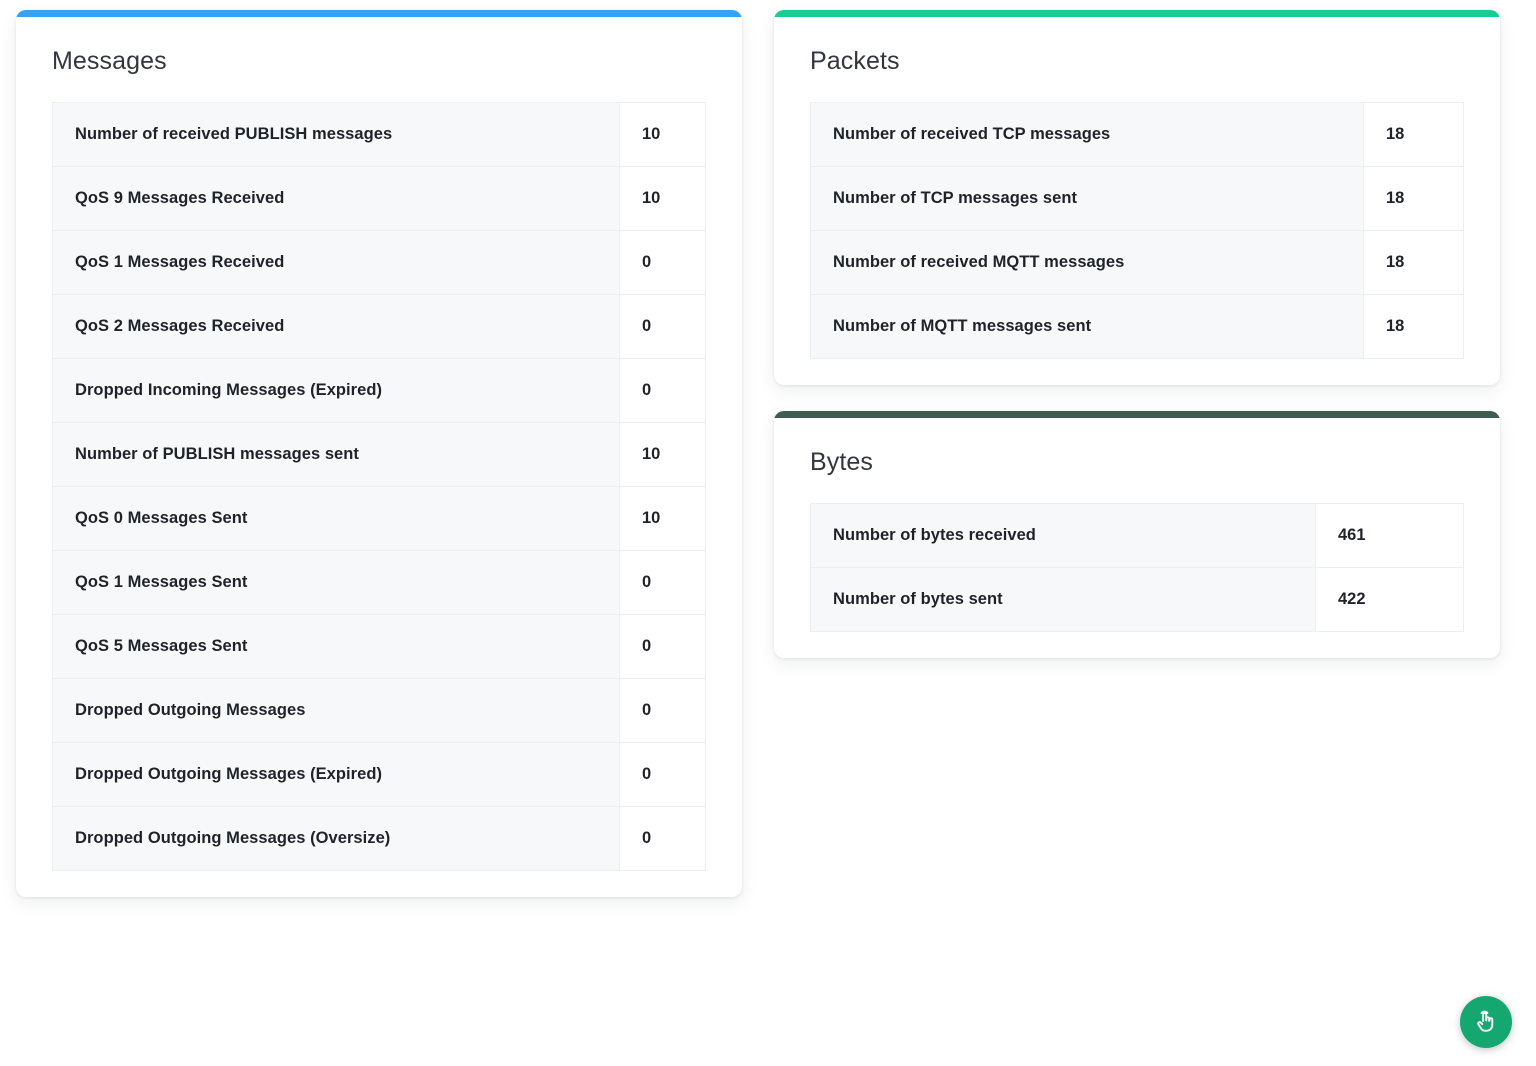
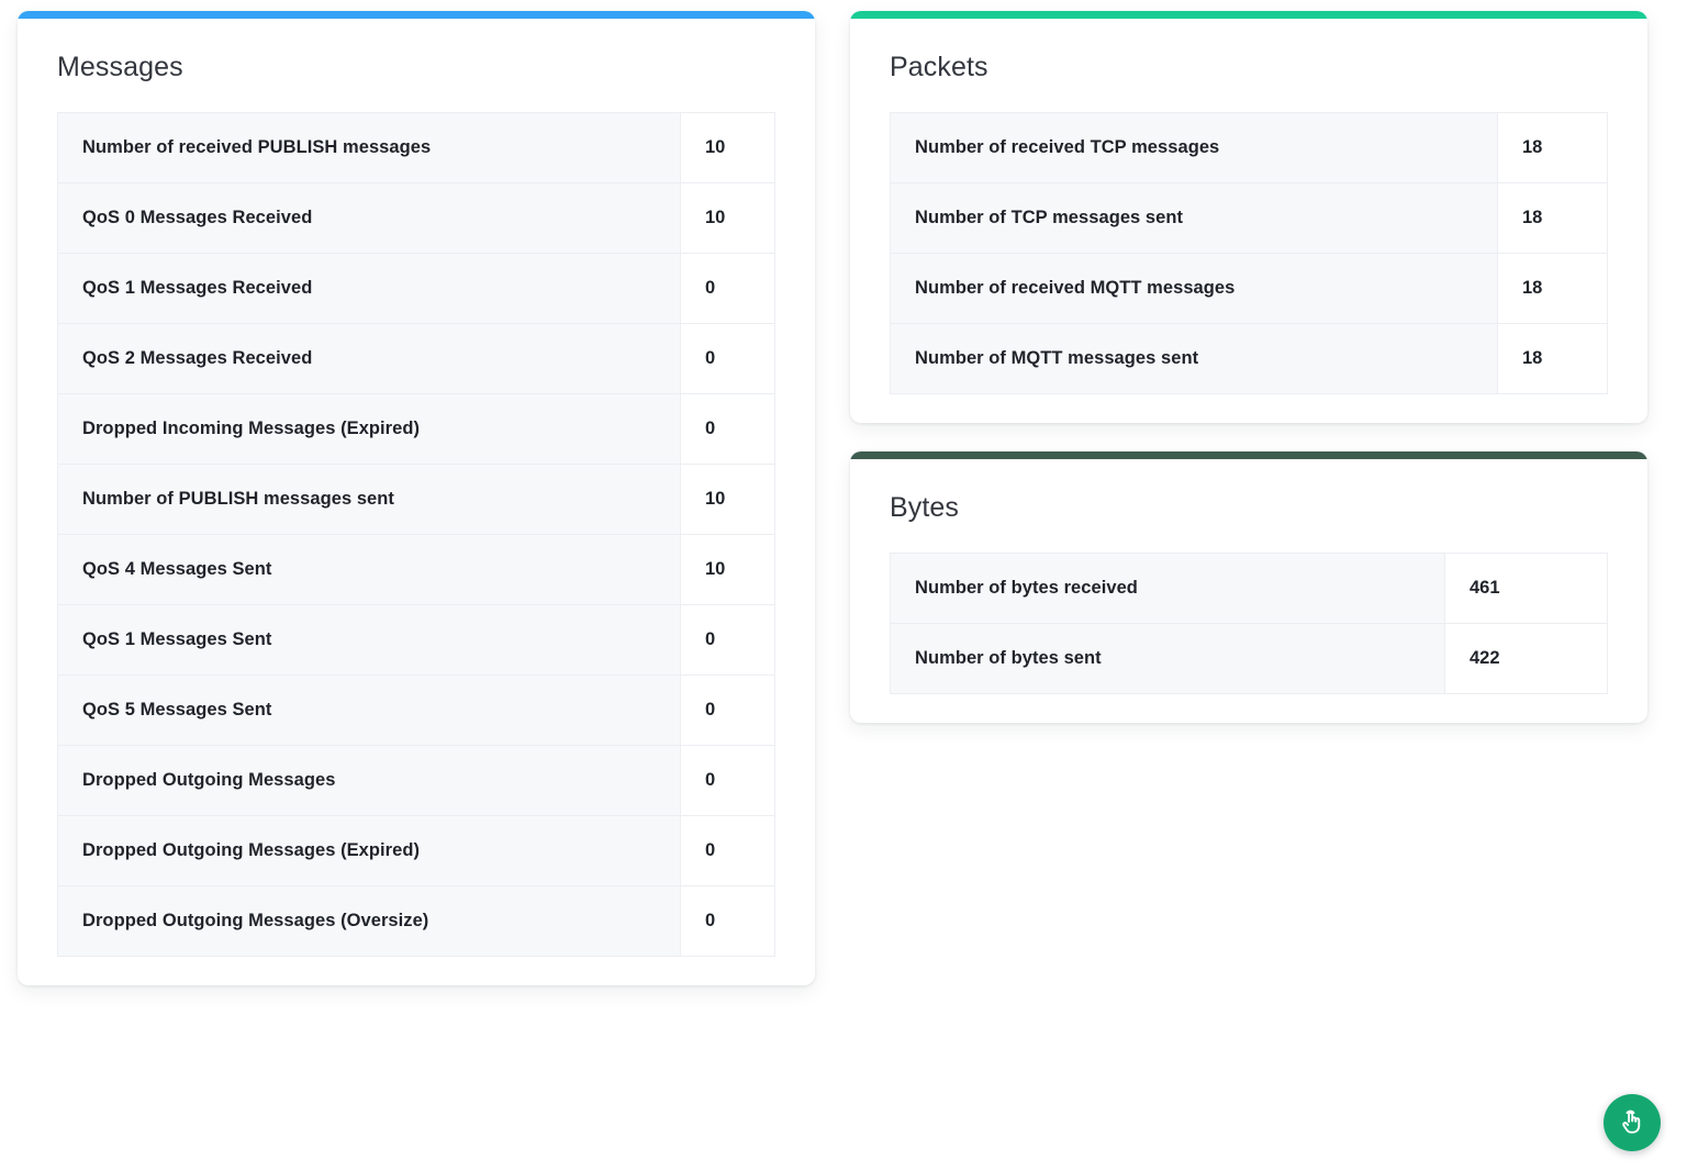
  Messages
  Number of received PUBLISH messages	10
- QoS 9 Messages Received	10
+ QoS 0 Messages Received	10
  QoS 1 Messages Received	0
  QoS 2 Messages Received	0
  Dropped Incoming Messages (Expired)	0
  Number of PUBLISH messages sent	10
- QoS 0 Messages Sent	10
+ QoS 4 Messages Sent	10
  QoS 1 Messages Sent	0
  QoS 5 Messages Sent	0
  Dropped Outgoing Messages	0
  Dropped Outgoing Messages (Expired)	0
  Dropped Outgoing Messages (Oversize)	0
  Packets
  Number of received TCP messages	18
  Number of TCP messages sent	18
  Number of received MQTT messages	18
  Number of MQTT messages sent	18
  Bytes
  Number of bytes received	461
  Number of bytes sent	422
